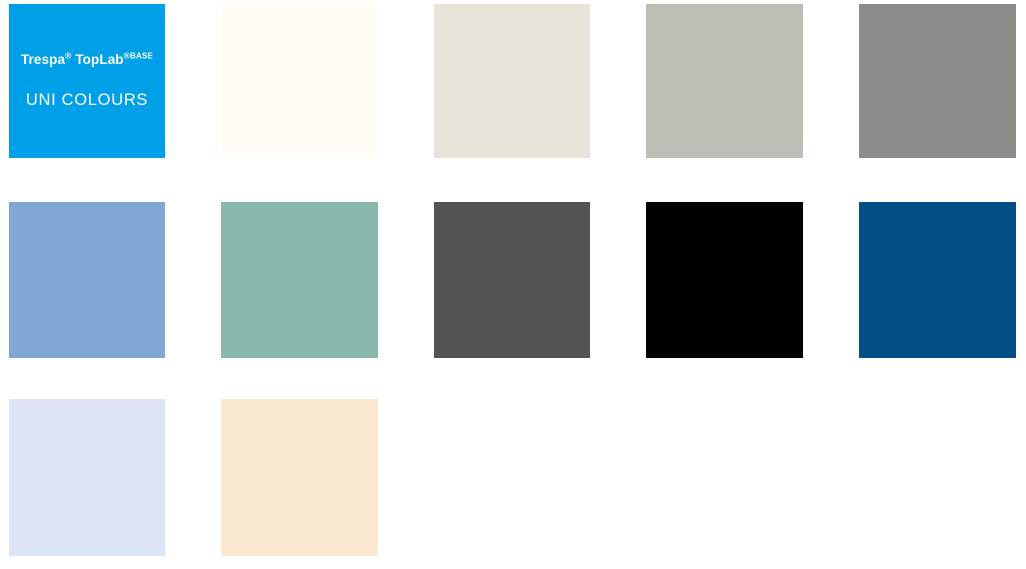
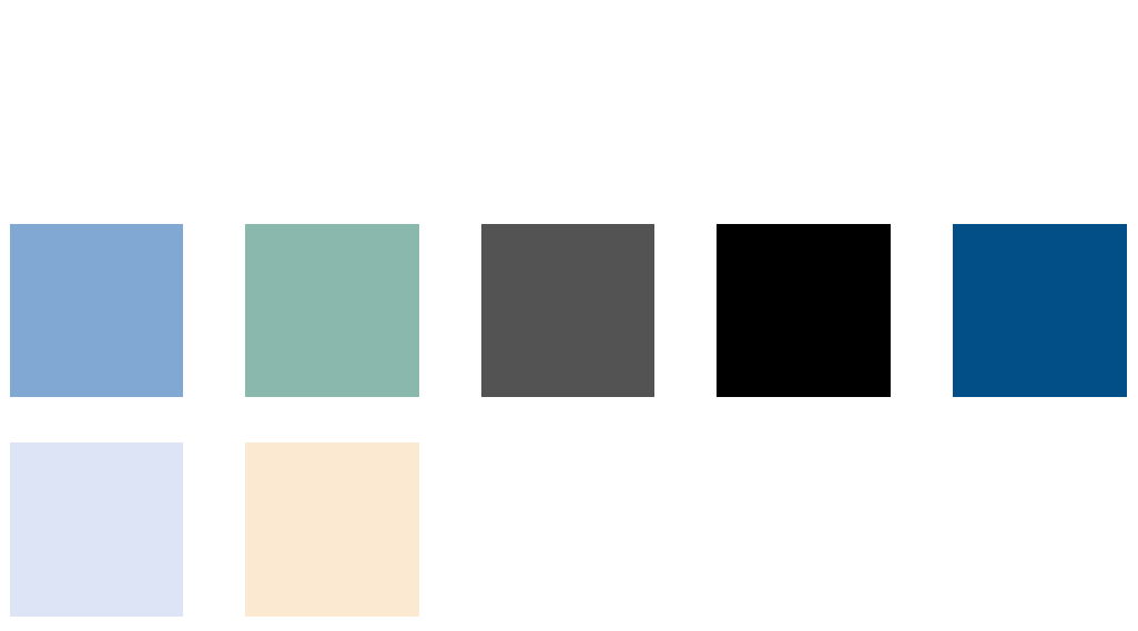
- Trespa® TopLab®BASE
- UNI COLOURS
